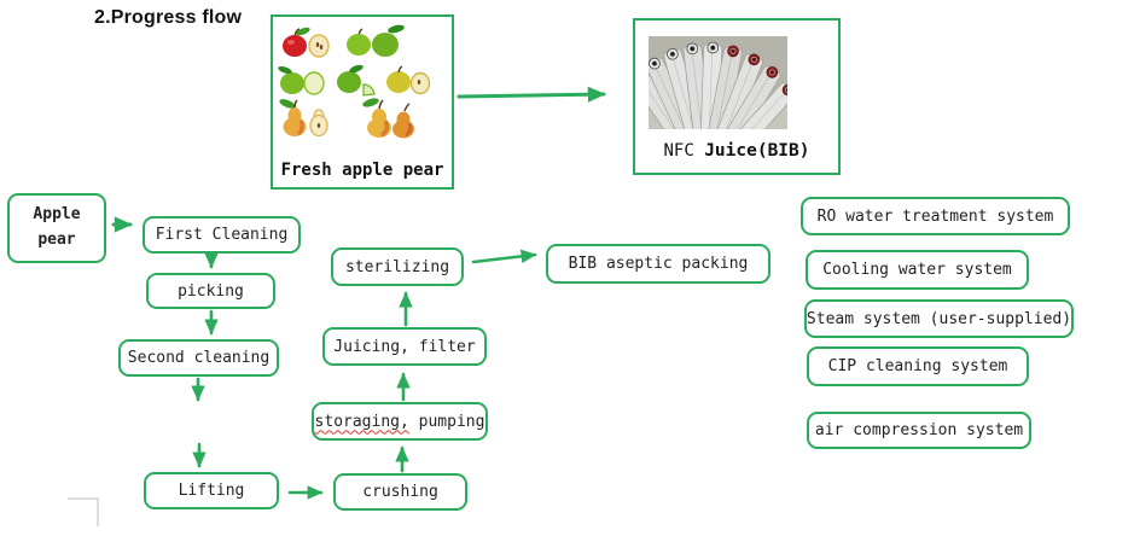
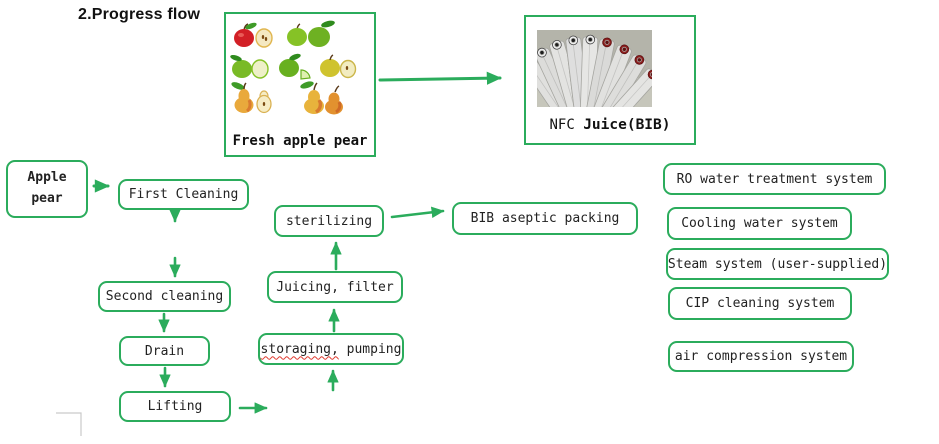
  2.Progress flow
  Fresh apple pear
  NFC Juice(BIB)
  Apple
  pear
  First Cleaning
- picking
  Second cleaning
+ Drain
  Lifting
- crushing
  storaging, pumping
  Juicing, filter
  sterilizing
  BIB aseptic packing
  RO water treatment system
  Cooling water system
  Steam system (user-supplied)
  CIP cleaning system
  air compression system
